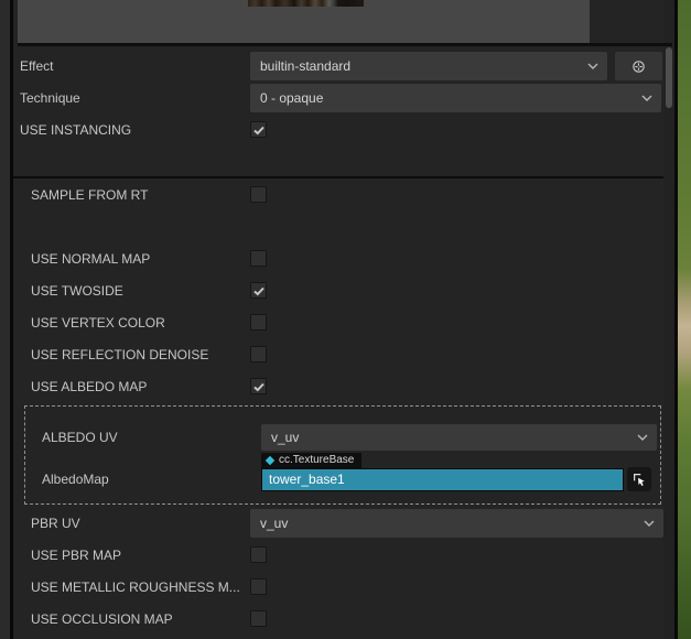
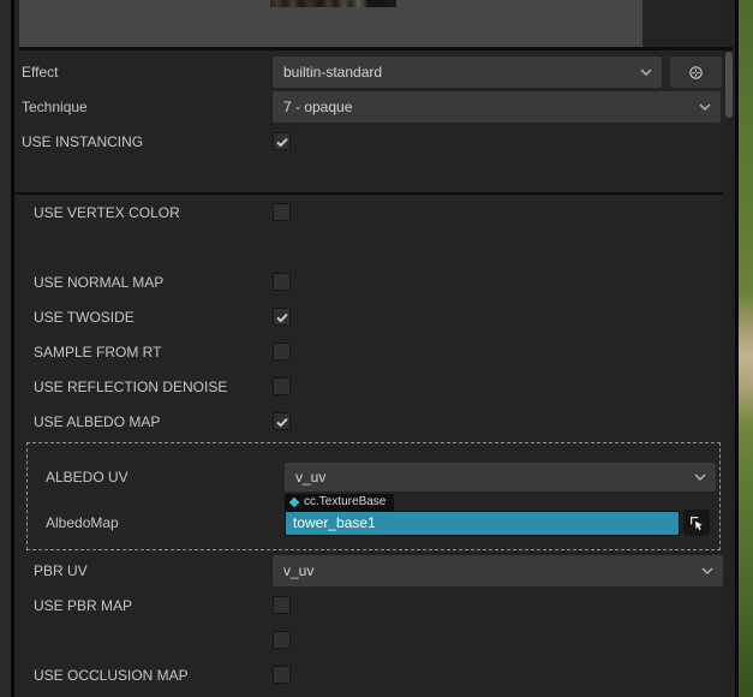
  Effect
  builtin-standard
  Technique
- 0 - opaque
+ 7 - opaque
  USE INSTANCING
- SAMPLE FROM RT
+ USE VERTEX COLOR
  USE NORMAL MAP
  USE TWOSIDE
- USE VERTEX COLOR
+ SAMPLE FROM RT
  USE REFLECTION DENOISE
  USE ALBEDO MAP
  ALBEDO UV
  v_uv
  AlbedoMap
  cc.TextureBase
  tower_base1
  PBR UV
  v_uv
  USE PBR MAP
- USE METALLIC ROUGHNESS M...
  USE OCCLUSION MAP
